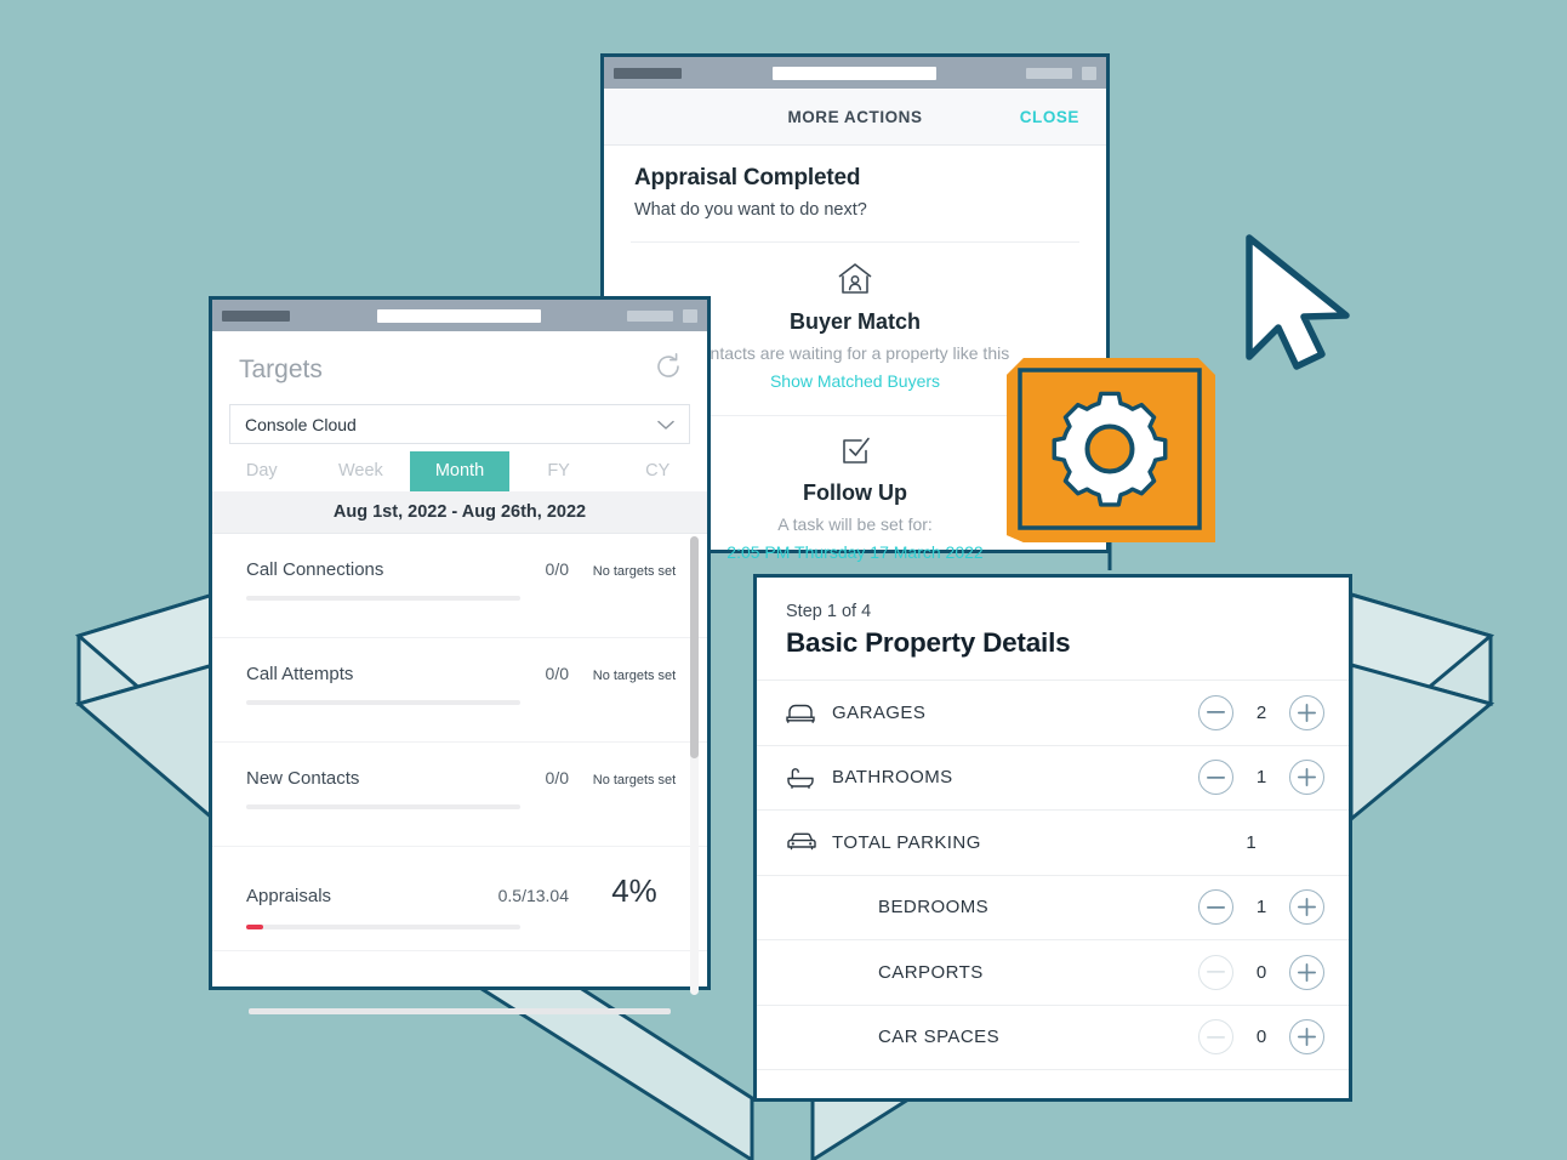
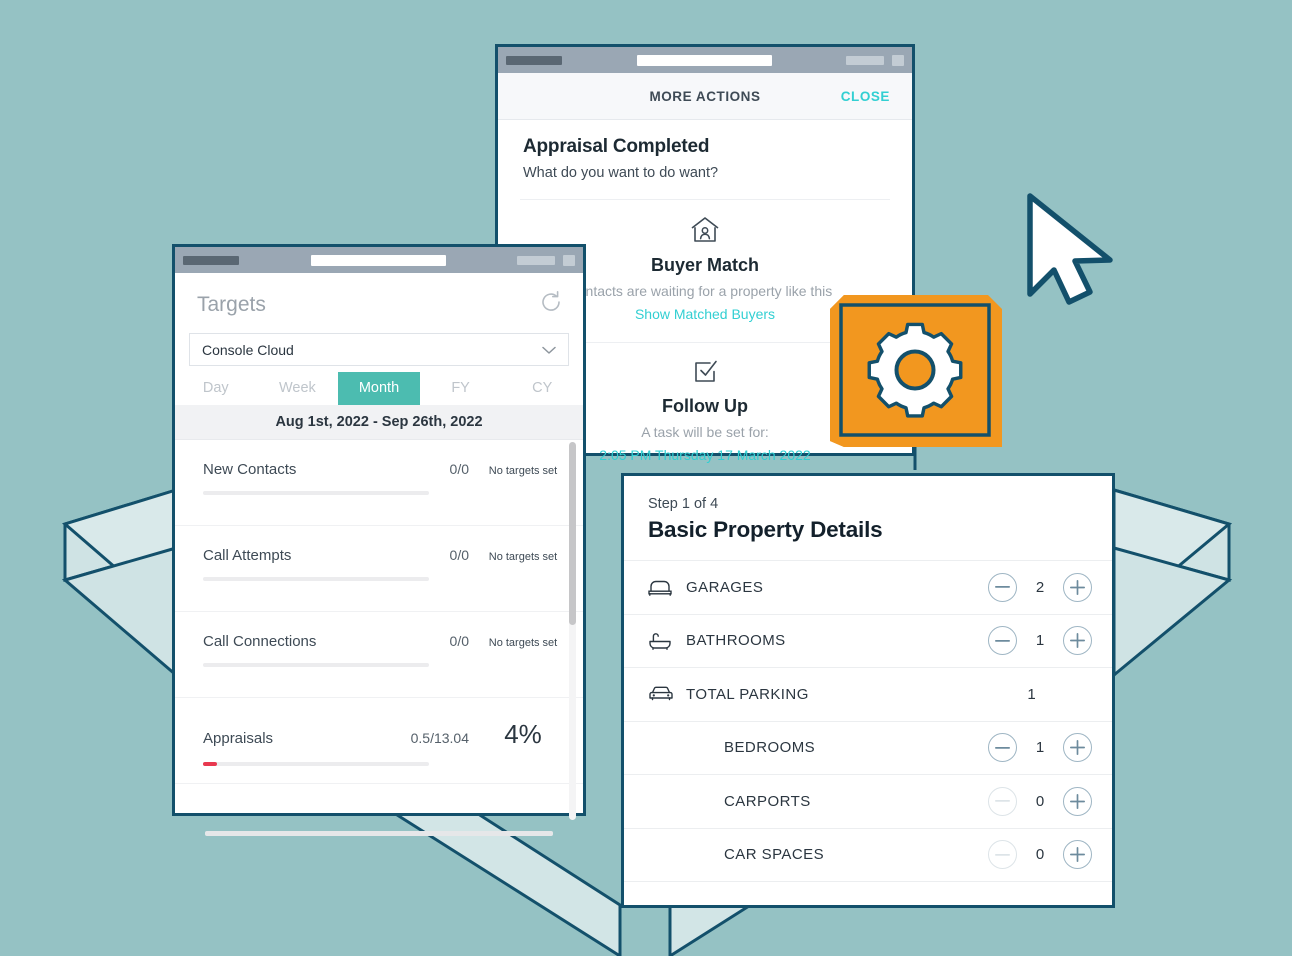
  MORE ACTIONS
  CLOSE
  Appraisal Completed
- What do you want to do next?
+ What do you want to do want?
  Buyer Match
  ntacts are waiting for a property like this
  Show Matched Buyers
  Follow Up
  A task will be set for:
  2:05 PM Thursday 17 March 2022
  Targets
  Console Cloud
  Day
  Week
  Month
  FY
  CY
- Aug 1st, 2022 - Aug 26th, 2022
+ Aug 1st, 2022 - Sep 26th, 2022
- Call Connections
+ New Contacts
  0/0
  No targets set
  Call Attempts
  0/0
  No targets set
- New Contacts
+ Call Connections
  0/0
  No targets set
  Appraisals
  0.5/13.04
  4%
  Step 1 of 4
  Basic Property Details
  GARAGES
  2
  BATHROOMS
  1
  TOTAL PARKING
  1
  BEDROOMS
  1
  CARPORTS
  0
  CAR SPACES
  0
